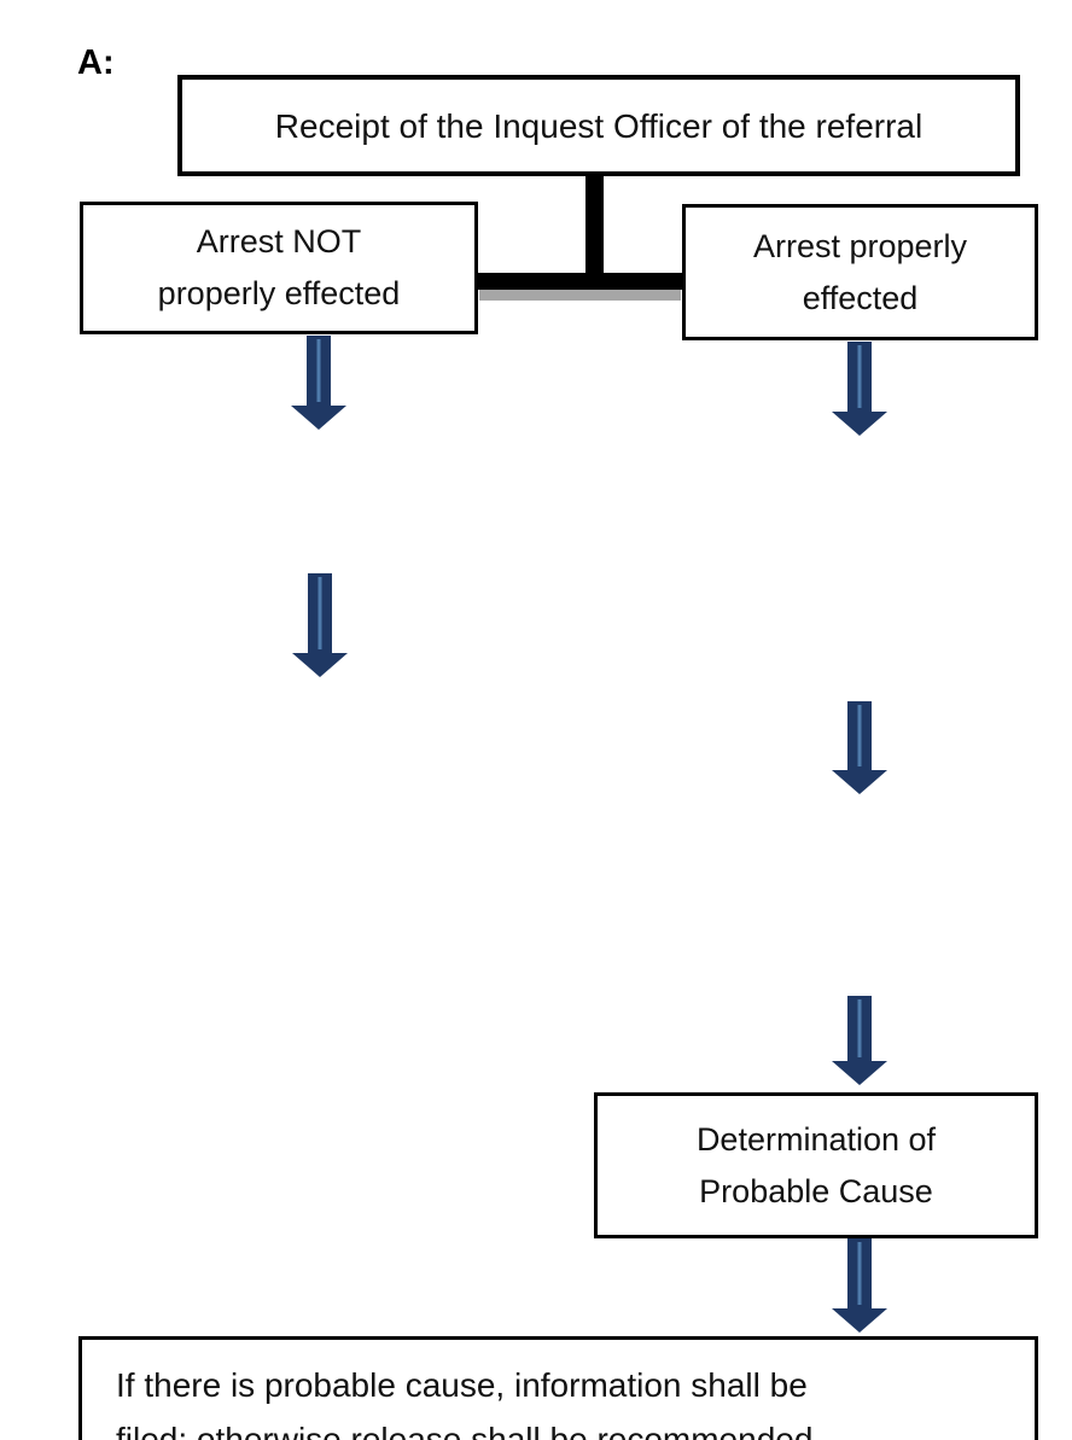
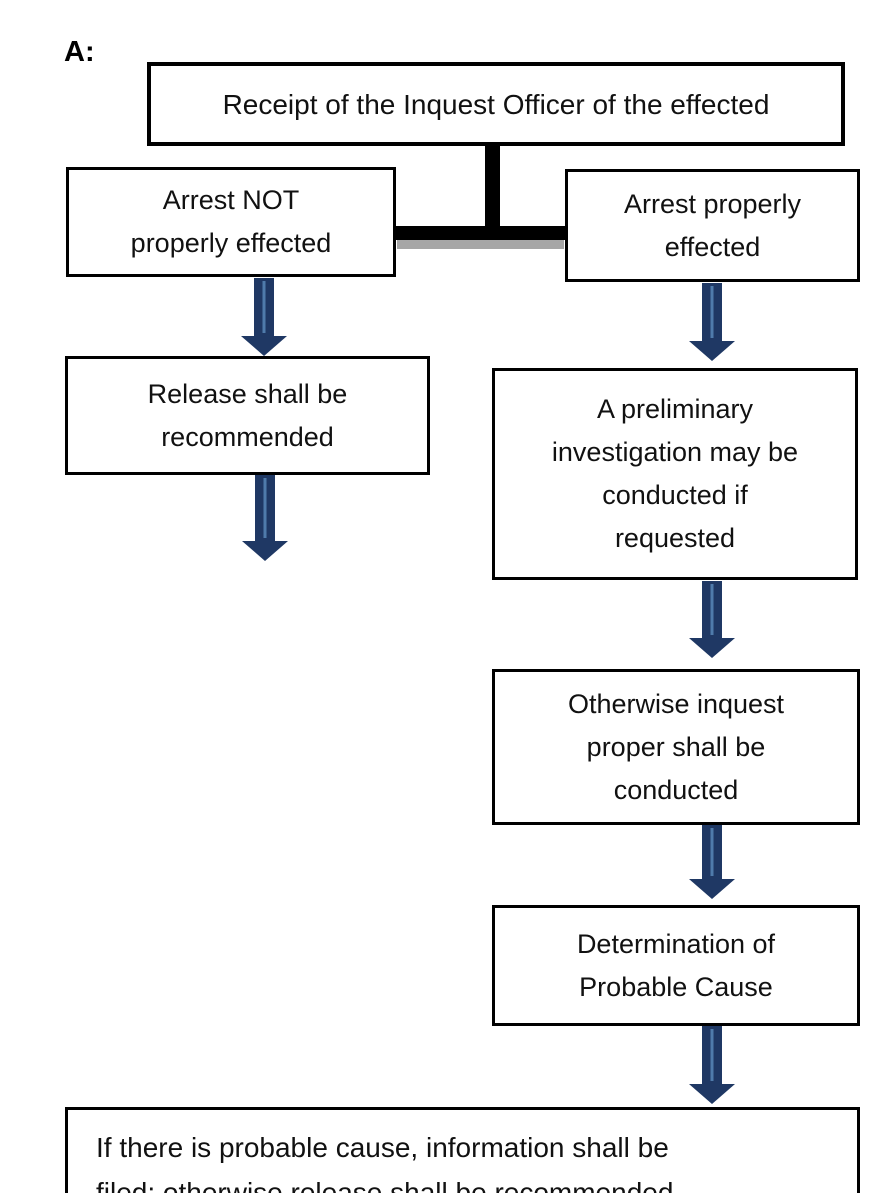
  A:
- Receipt of the Inquest Officer of the referral
+ Receipt of the Inquest Officer of the effected
  Arrest NOT
  properly effected
  Arrest properly
  effected
+ Release shall be
+ recommended
+ A preliminary
+ investigation may be
+ conducted if
+ requested
+ Otherwise inquest
+ proper shall be
+ conducted
  Determination of
  Probable Cause
  If there is probable cause, information shall be
